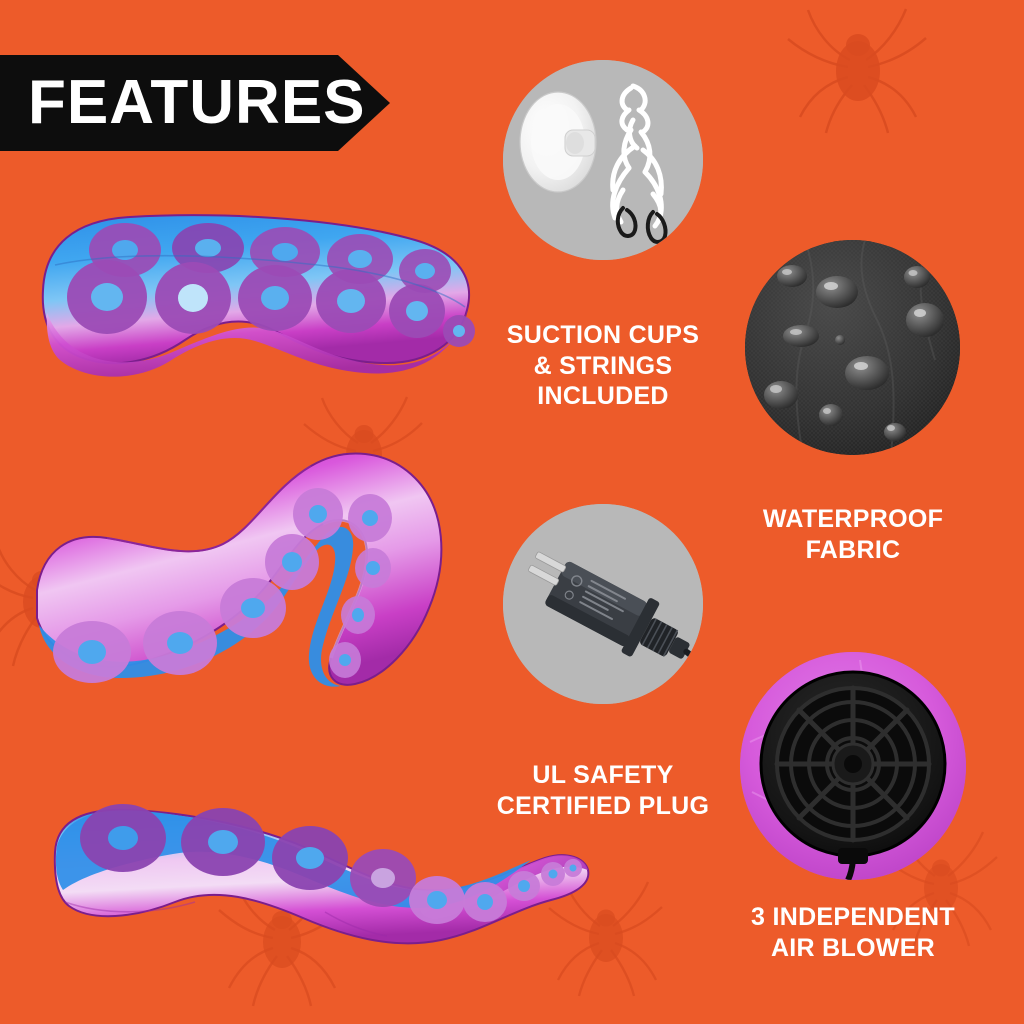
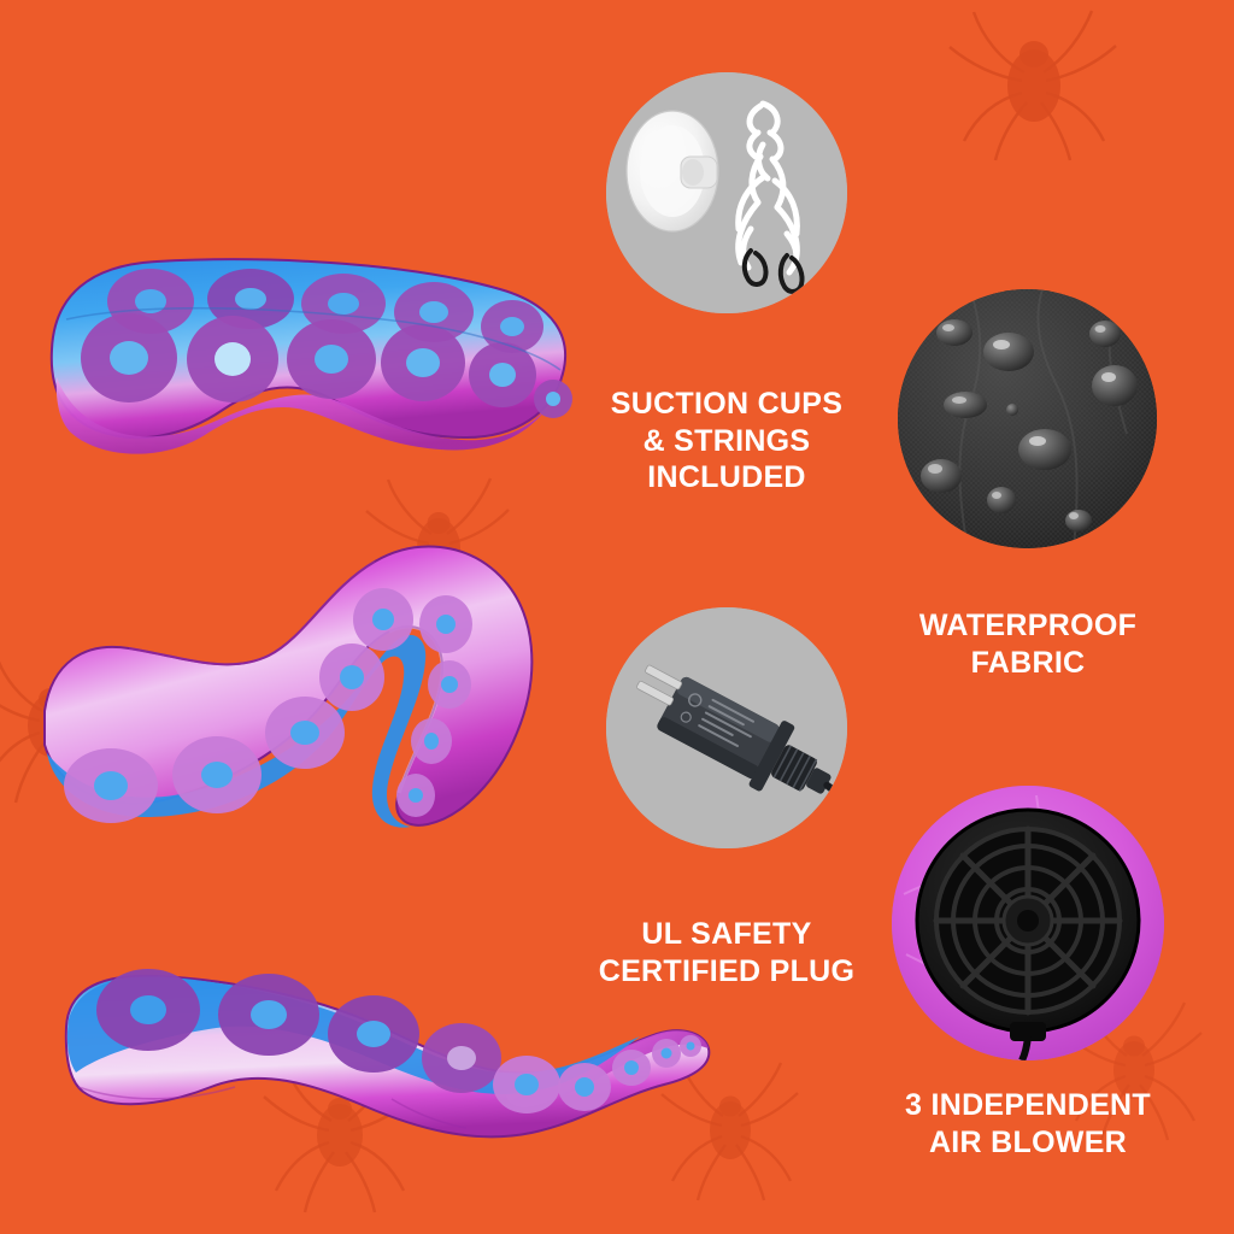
- FEATURES
  SUCTION CUPS
  & STRINGS
  INCLUDED
  WATERPROOF
  FABRIC
  UL SAFETY
  CERTIFIED PLUG
  3 INDEPENDENT
  AIR BLOWER
